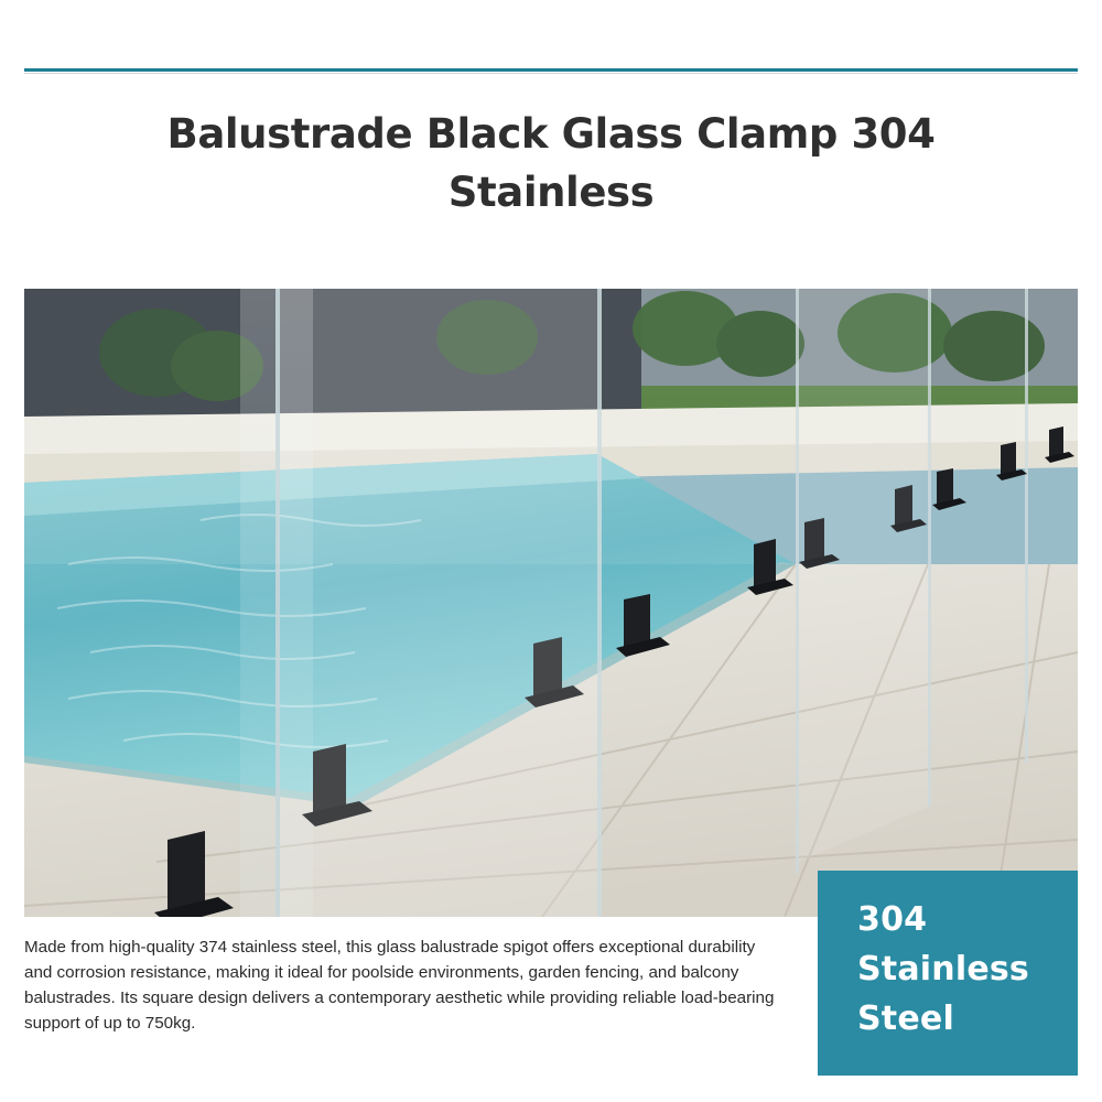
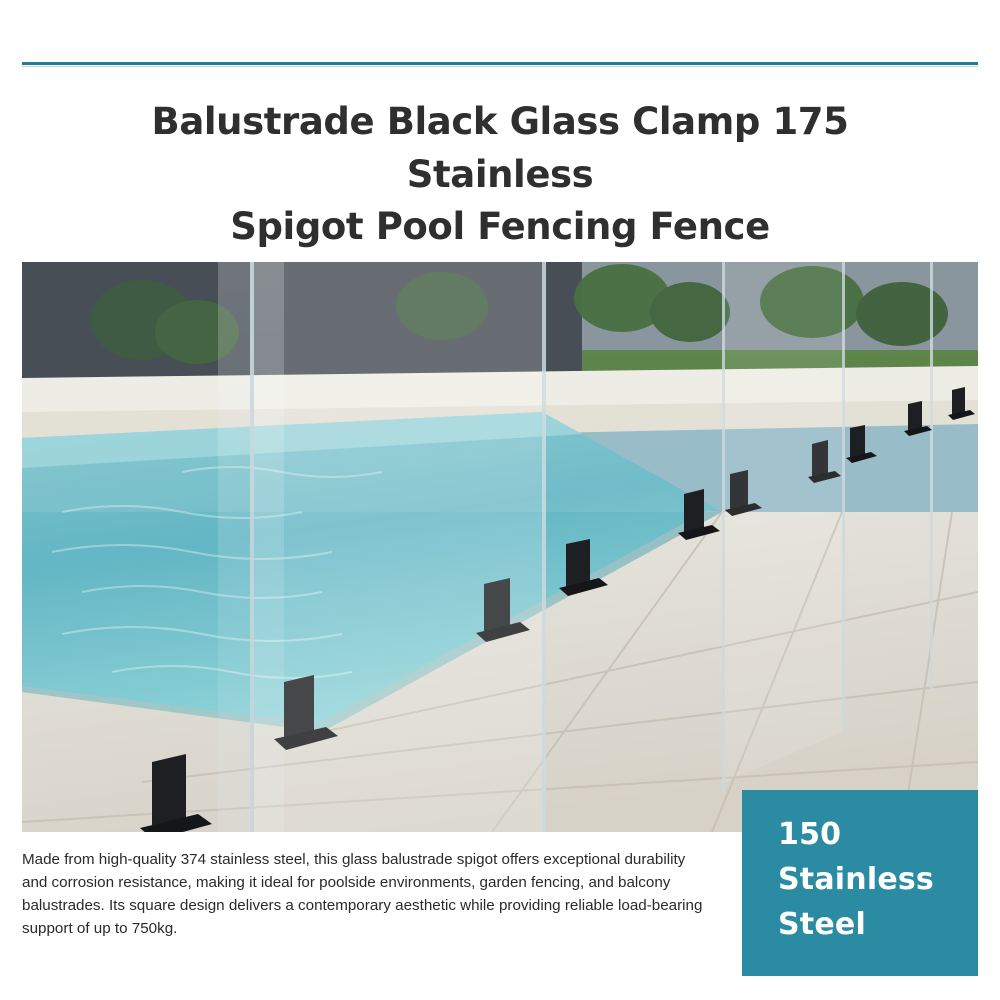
- Balustrade Black Glass Clamp 304 Stainless
+ Balustrade Black Glass Clamp 175 Stainless
+ Spigot Pool Fencing Fence
  Made from high-quality 374 stainless steel, this glass balustrade spigot offers exceptional durability and corrosion resistance, making it ideal for poolside environments, garden fencing, and balcony balustrades. Its square design delivers a contemporary aesthetic while providing reliable load-bearing support of up to 750kg.
- 304
+ 150
  Stainless
  Steel
